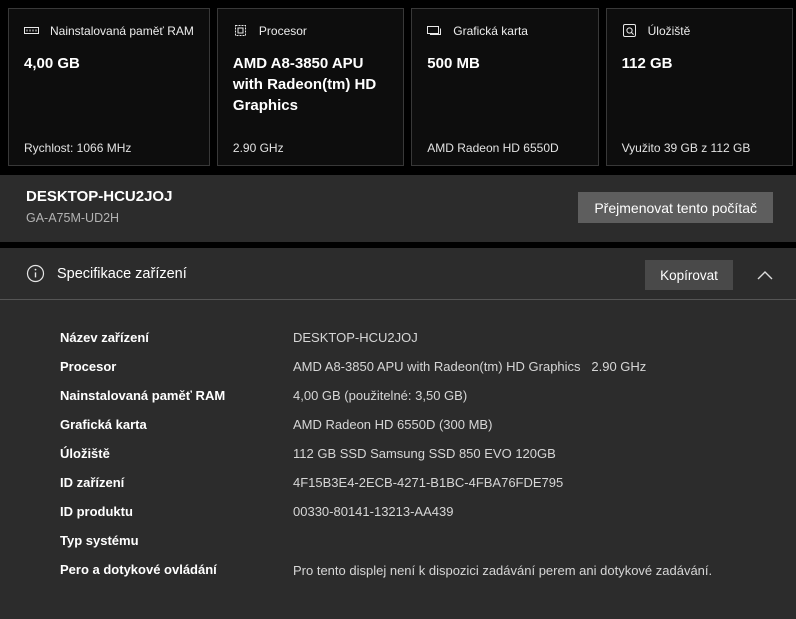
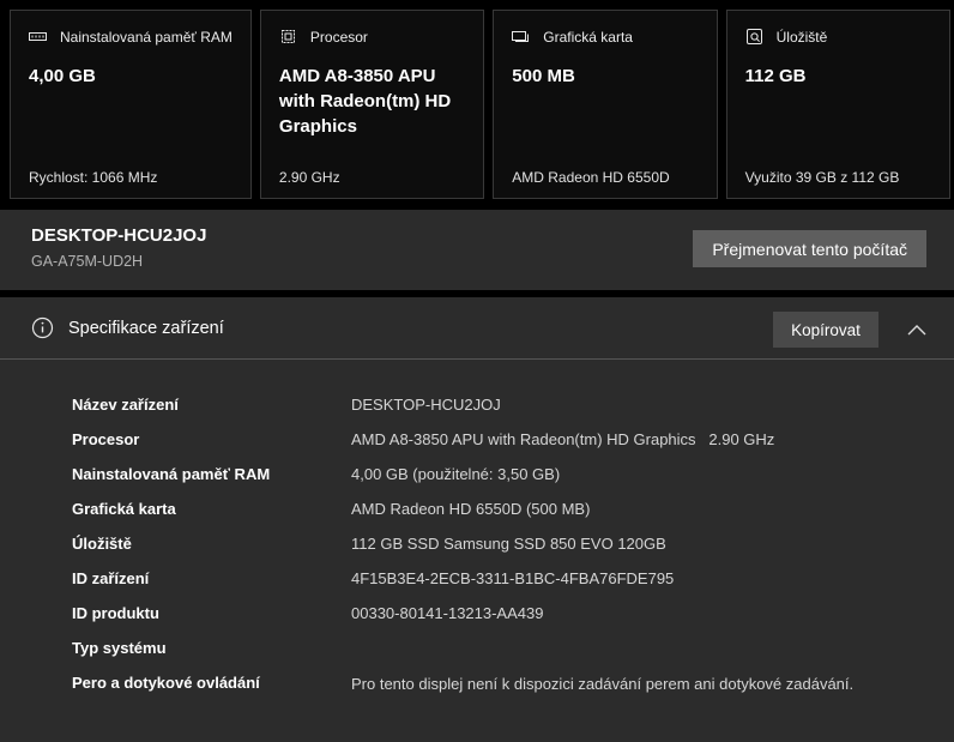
  Nainstalovaná paměť RAM
  4,00 GB
  Rychlost: 1066 MHz
  Procesor
  AMD A8-3850 APU with Radeon(tm) HD Graphics
  2.90 GHz
  Grafická karta
  500 MB
  AMD Radeon HD 6550D
  Úložiště
  112 GB
  Využito 39 GB z 112 GB
  DESKTOP-HCU2JOJ
  GA-A75M-UD2H
  Přejmenovat tento počítač
  Specifikace zařízení
  Kopírovat
  Název zařízení
  DESKTOP-HCU2JOJ
  Procesor
  AMD A8-3850 APU with Radeon(tm) HD Graphics 2.90 GHz
  Nainstalovaná paměť RAM
  4,00 GB (použitelné: 3,50 GB)
  Grafická karta
- AMD Radeon HD 6550D (300 MB)
+ AMD Radeon HD 6550D (500 MB)
  Úložiště
  112 GB SSD Samsung SSD 850 EVO 120GB
  ID zařízení
- 4F15B3E4-2ECB-4271-B1BC-4FBA76FDE795
+ 4F15B3E4-2ECB-3311-B1BC-4FBA76FDE795
  ID produktu
  00330-80141-13213-AA439
  Typ systému
  Pero a dotykové ovládání
  Pro tento displej není k dispozici zadávání perem ani dotykové zadávání.
